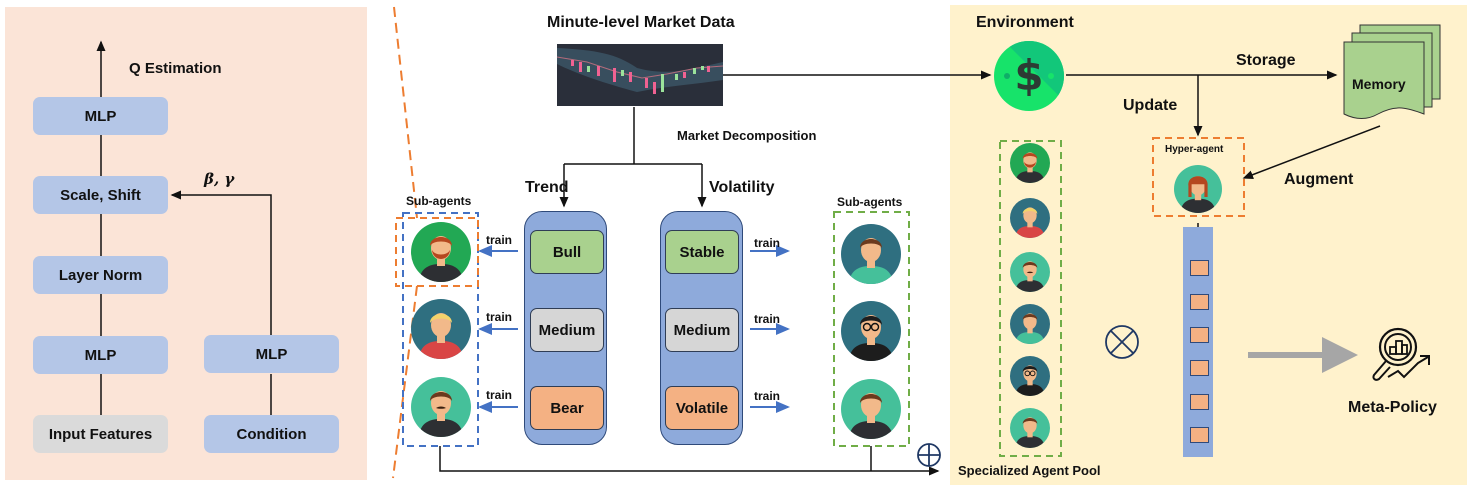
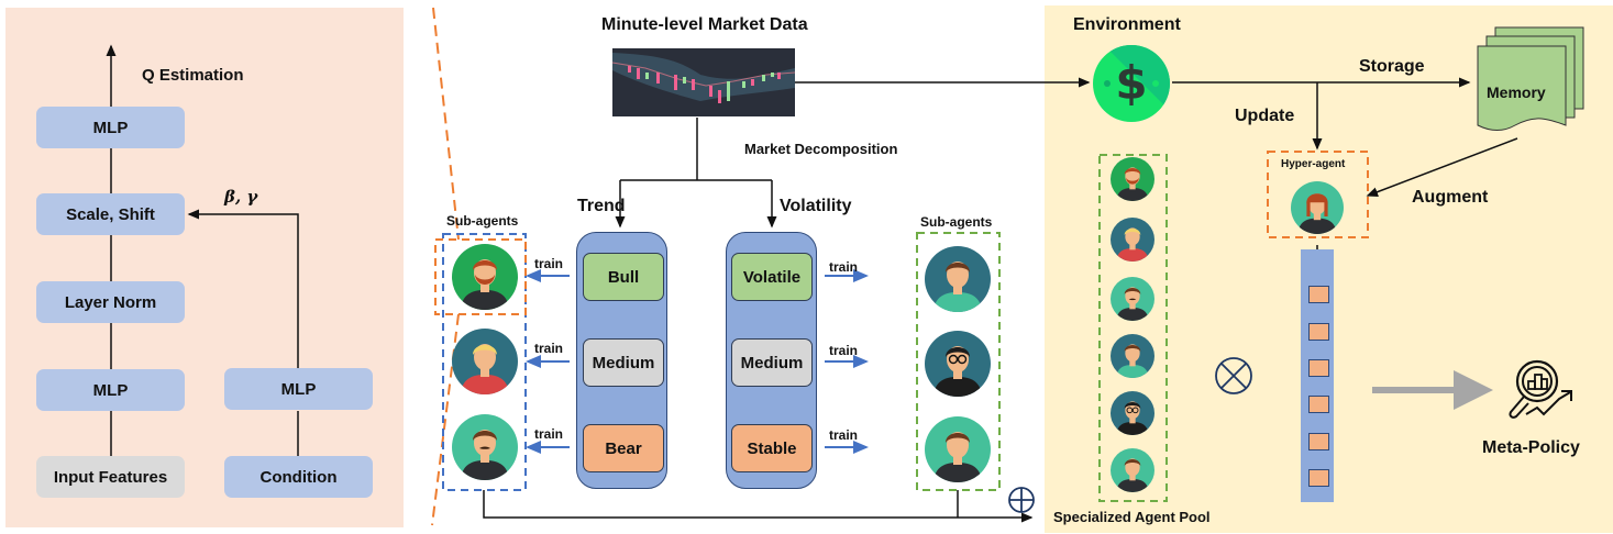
  Q Estimation
  MLP
  Scale, Shift
  β, γ
  Layer Norm
  MLP
  Input Features
  MLP
  Condition
  Minute-level Market Data
  Market Decomposition
  Trend
  Volatility
  Bull
  Medium
  Bear
- Stable
+ Volatile
  Medium
- Volatile
+ Stable
  Sub-agents
  Sub-agents
  train
  train
  train
  train
  train
  train
  Environment
  $
  Storage
  Update
  Augment
  Memory
  Hyper-agent
  Meta-Policy
  Specialized Agent Pool
